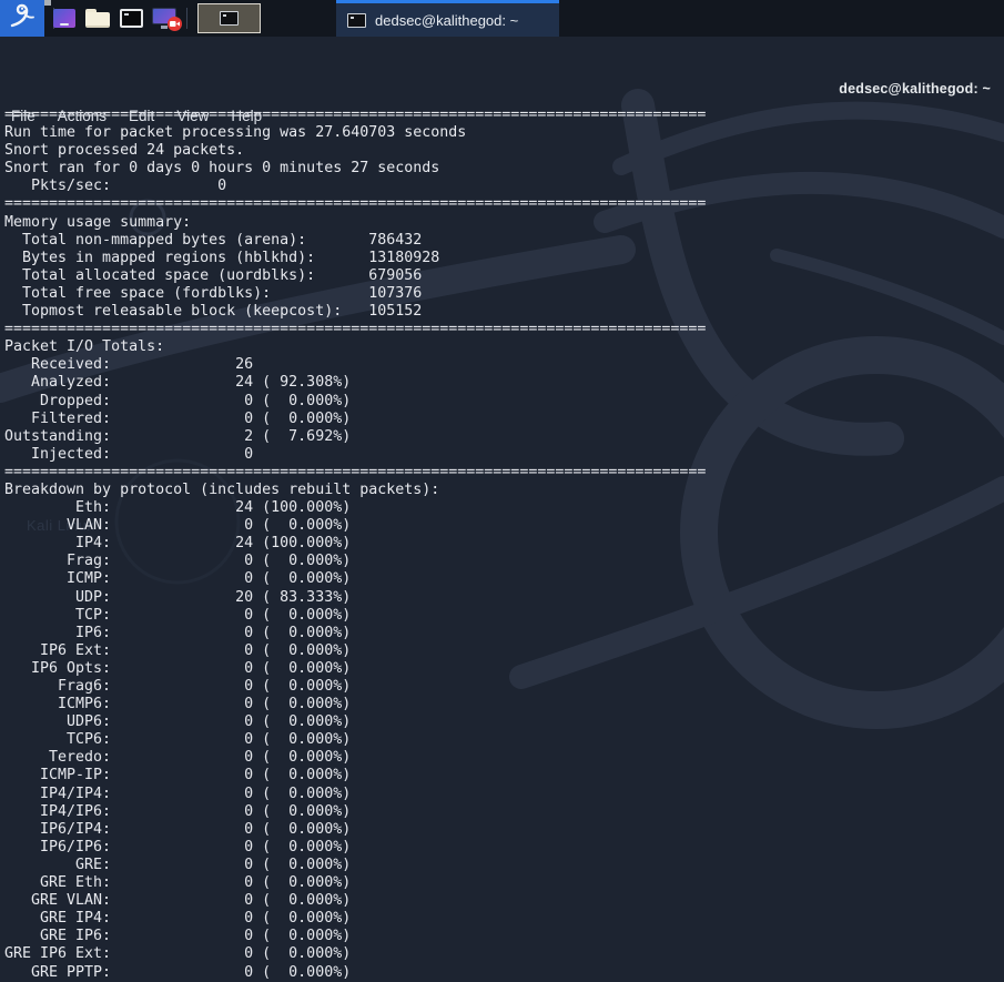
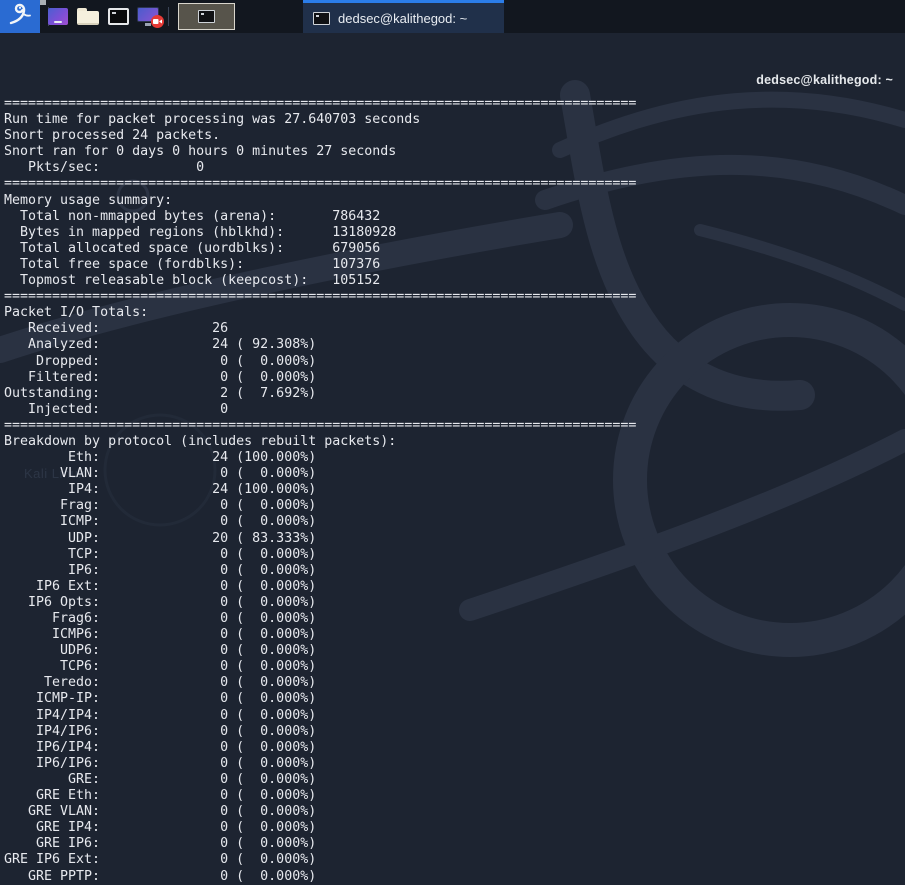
  Kali Linux
  dedsec@kalithegod: ~
  dedsec@kalithegod: ~
- File
- Actions
- Edit
- View
- Help
  ===============================================================================
  Run time for packet processing was 27.640703 seconds
  Snort processed 24 packets.
  Snort ran for 0 days 0 hours 0 minutes 27 seconds
  Pkts/sec: 0
  ===============================================================================
  Memory usage summary:
  Total non-mmapped bytes (arena): 786432
  Bytes in mapped regions (hblkhd): 13180928
  Total allocated space (uordblks): 679056
  Total free space (fordblks): 107376
  Topmost releasable block (keepcost): 105152
  ===============================================================================
  Packet I/O Totals:
  Received: 26
  Analyzed: 24 ( 92.308%)
  Dropped: 0 ( 0.000%)
  Filtered: 0 ( 0.000%)
  Outstanding: 2 ( 7.692%)
  Injected: 0
  ===============================================================================
  Breakdown by protocol (includes rebuilt packets):
  Eth: 24 (100.000%)
  VLAN: 0 ( 0.000%)
  IP4: 24 (100.000%)
  Frag: 0 ( 0.000%)
  ICMP: 0 ( 0.000%)
  UDP: 20 ( 83.333%)
  TCP: 0 ( 0.000%)
  IP6: 0 ( 0.000%)
  IP6 Ext: 0 ( 0.000%)
  IP6 Opts: 0 ( 0.000%)
  Frag6: 0 ( 0.000%)
  ICMP6: 0 ( 0.000%)
  UDP6: 0 ( 0.000%)
  TCP6: 0 ( 0.000%)
  Teredo: 0 ( 0.000%)
  ICMP-IP: 0 ( 0.000%)
  IP4/IP4: 0 ( 0.000%)
  IP4/IP6: 0 ( 0.000%)
  IP6/IP4: 0 ( 0.000%)
  IP6/IP6: 0 ( 0.000%)
  GRE: 0 ( 0.000%)
  GRE Eth: 0 ( 0.000%)
  GRE VLAN: 0 ( 0.000%)
  GRE IP4: 0 ( 0.000%)
  GRE IP6: 0 ( 0.000%)
  GRE IP6 Ext: 0 ( 0.000%)
  GRE PPTP: 0 ( 0.000%)
